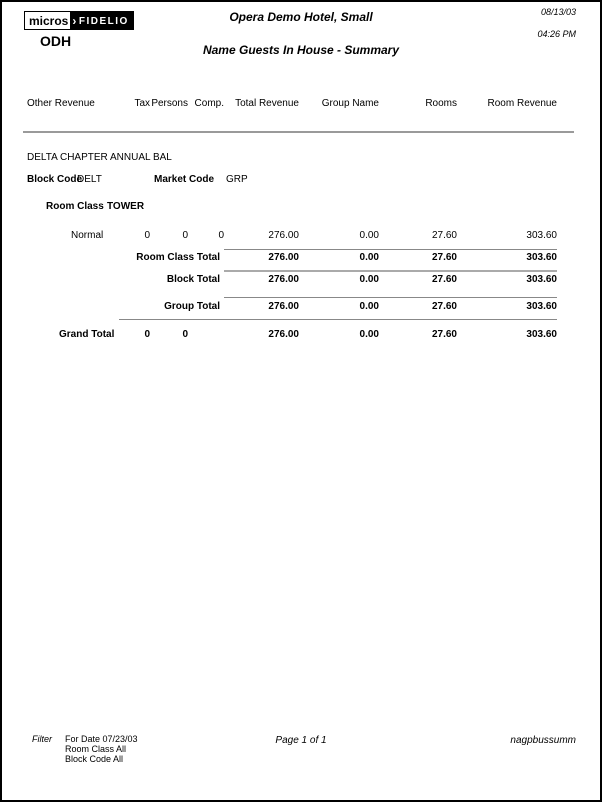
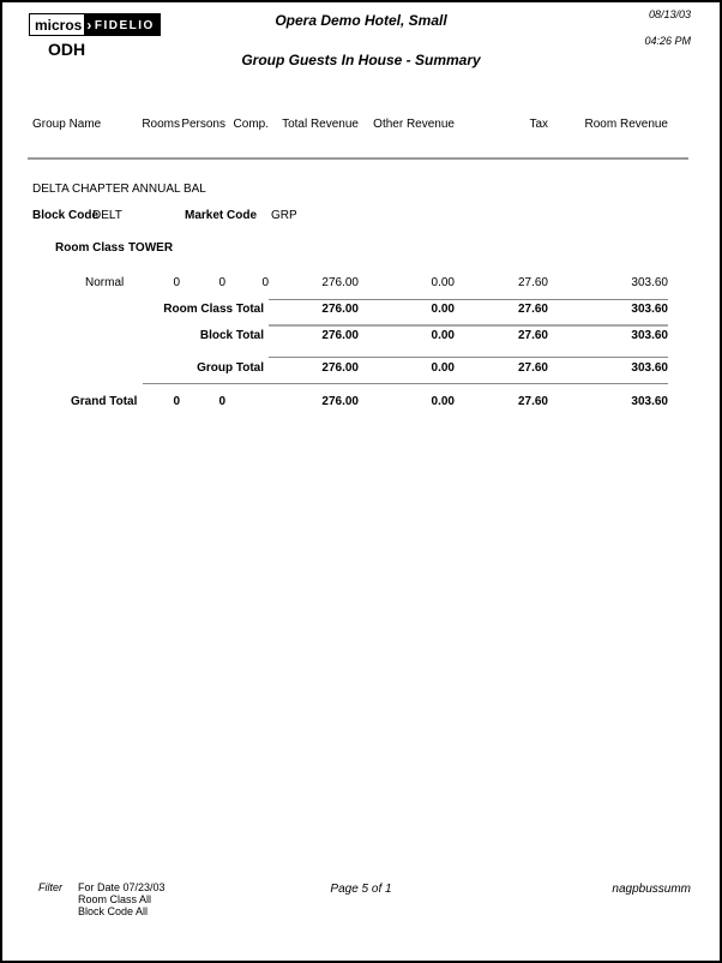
  micros
  ›
  FIDELIO
  ODH
  Opera Demo Hotel, Small
- Name Guests In House - Summary
+ Group Guests In House - Summary
  08/13/03
  04:26 PM
- Other Revenue
+ Group Name
- Tax
+ Rooms
  Persons
  Comp.
  Total Revenue
- Group Name
+ Other Revenue
- Rooms
+ Tax
  Room Revenue
  DELTA CHAPTER ANNUAL BAL
  Block Code
  DELT
  Market Code
  GRP
  Room Class
  TOWER
  Normal
  0
  0
  0
  276.00
  0.00
  27.60
  303.60
  Room Class Total
  276.00
  0.00
  27.60
  303.60
  Block Total
  276.00
  0.00
  27.60
  303.60
  Group Total
  276.00
  0.00
  27.60
  303.60
  Grand Total
  0
  0
  276.00
  0.00
  27.60
  303.60
  Filter
  For Date 07/23/03
  Room Class All
  Block Code All
- Page 1 of 1
+ Page 5 of 1
  nagpbussumm
